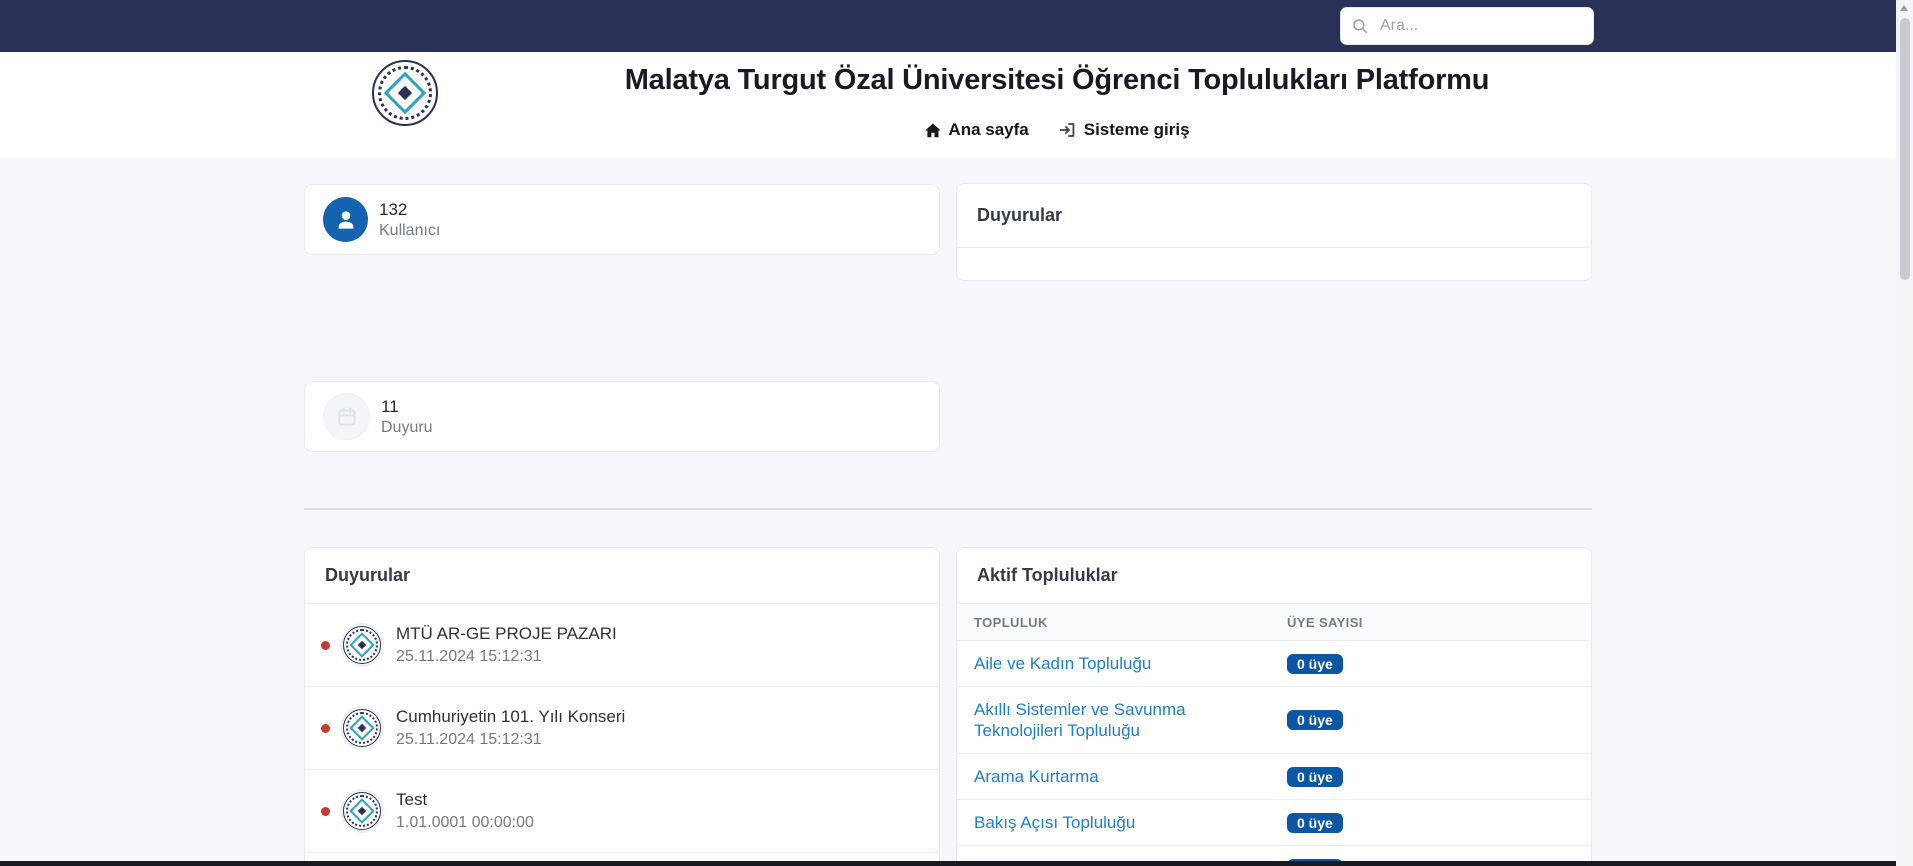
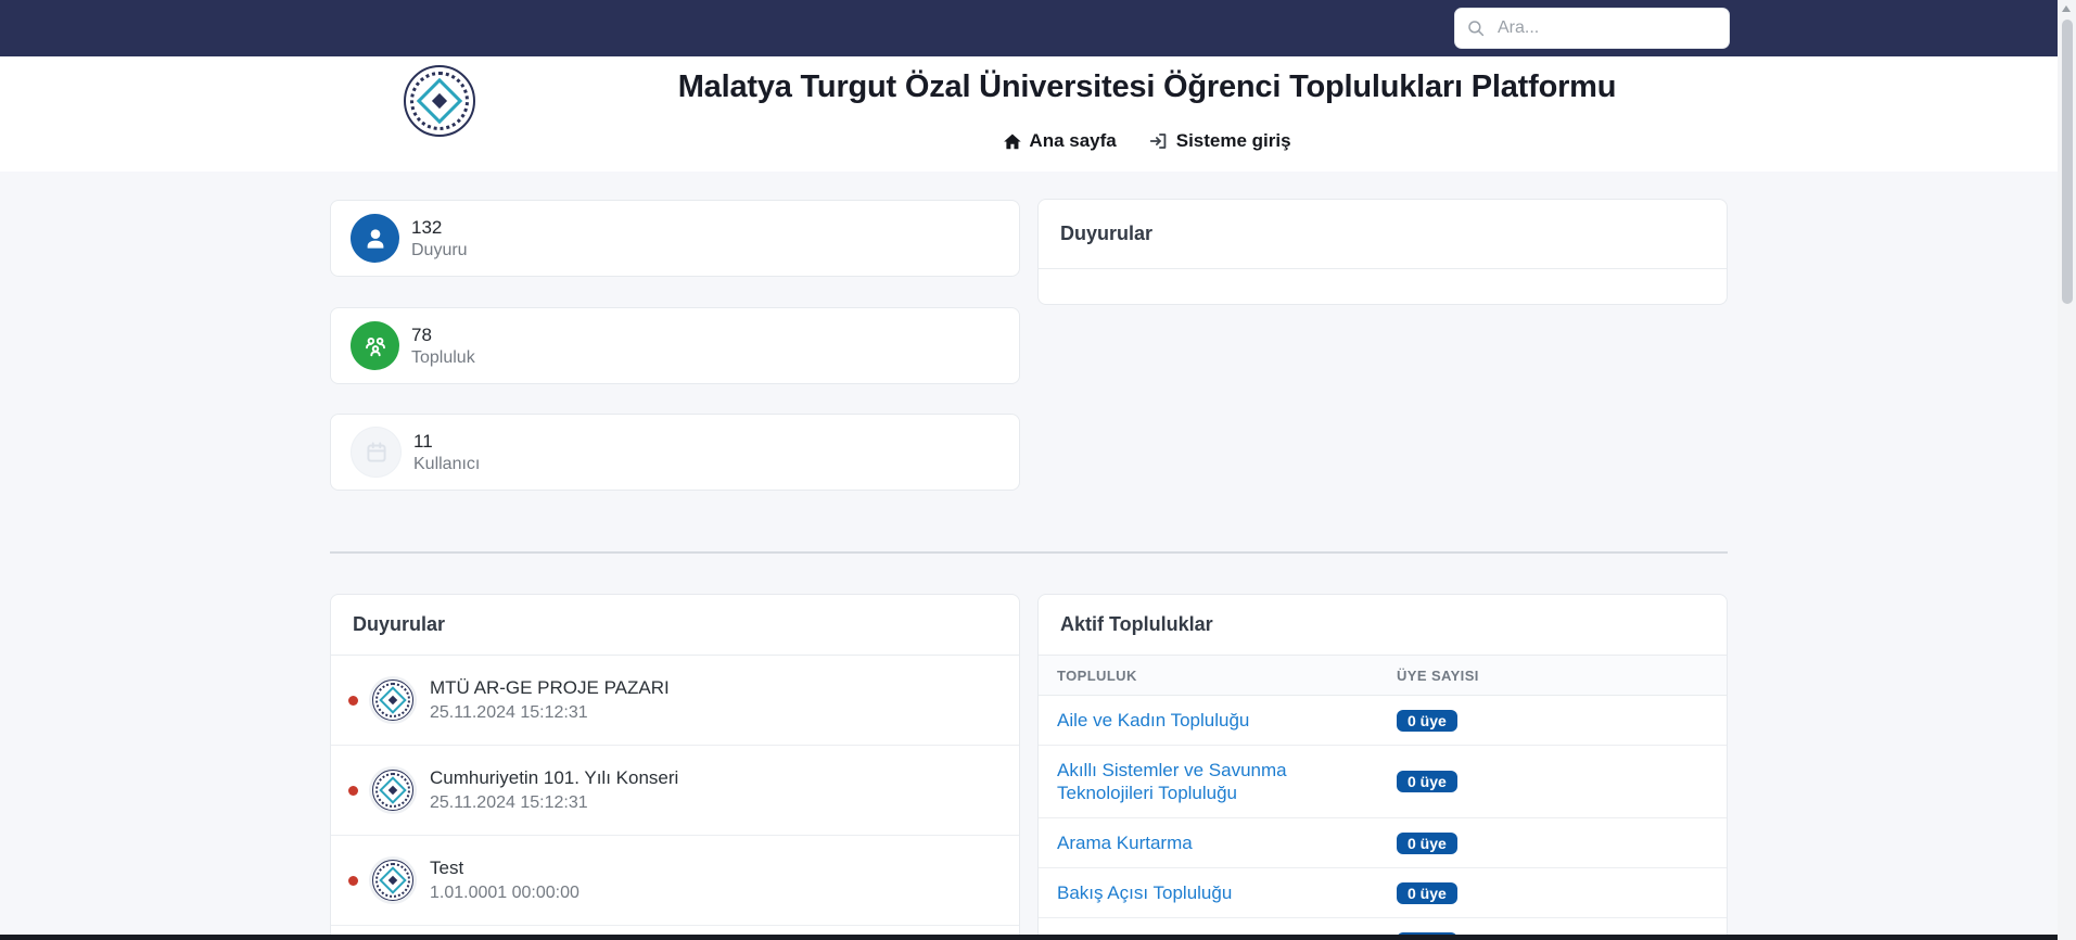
  Ara...
  Malatya Turgut Özal Üniversitesi Öğrenci Toplulukları Platformu
  Ana sayfa
  Sisteme giriş
  132
- Kullanıcı
+ Duyuru
+ 78
+ Topluluk
  11
- Duyuru
+ Kullanıcı
  Duyurular
  Duyurular
  MTÜ AR-GE PROJE PAZARI
  25.11.2024 15:12:31
  Cumhuriyetin 101. Yılı Konseri
  25.11.2024 15:12:31
  Test
  1.01.0001 00:00:00
  Aktif Topluluklar
  TOPLULUK
  ÜYE SAYISI
  Aile ve Kadın Topluluğu
  0 üye
  Akıllı Sistemler ve Savunma Teknolojileri Topluluğu
  0 üye
  Arama Kurtarma
  0 üye
  Bakış Açısı Topluluğu
  0 üye
